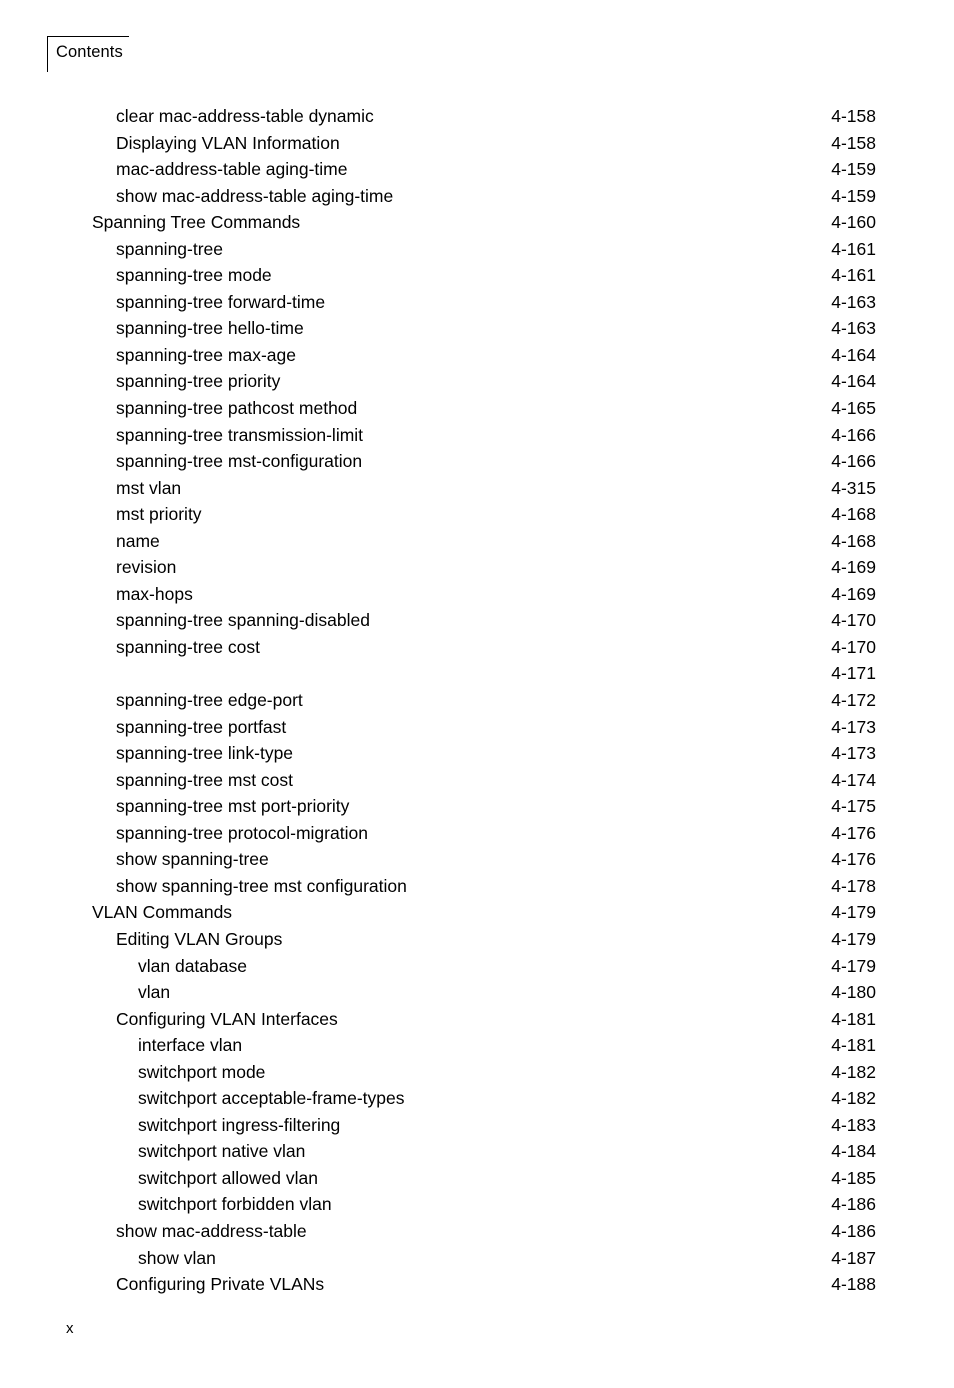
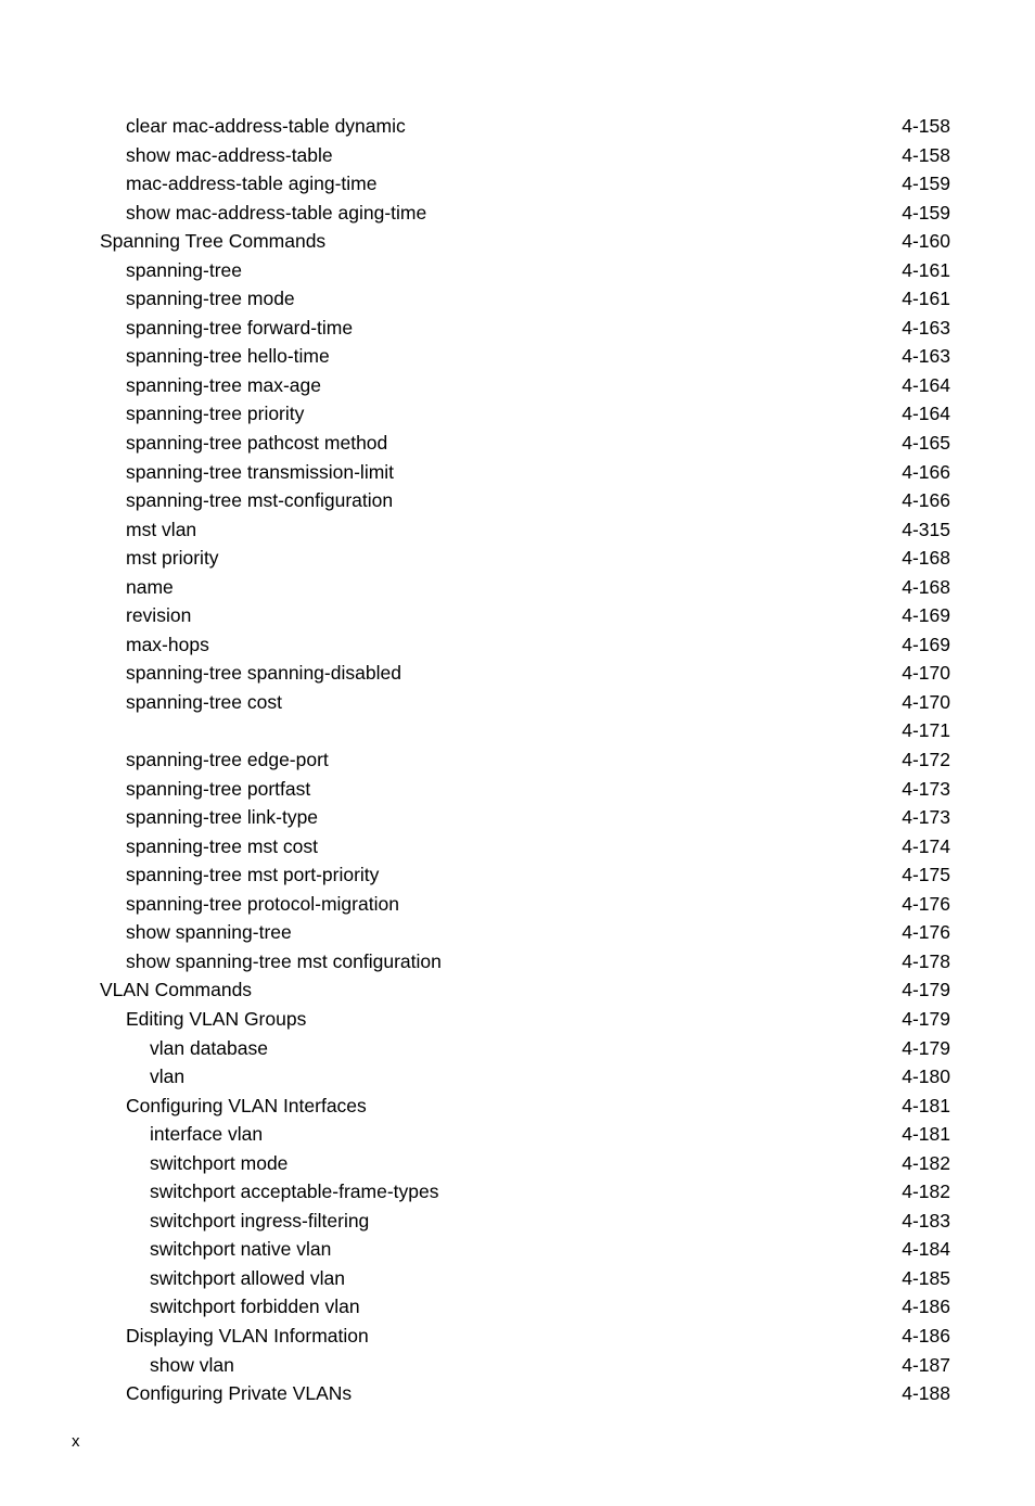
- Contents
  clear mac-address-table dynamic
  4-158
- Displaying VLAN Information
+ show mac-address-table
  4-158
  mac-address-table aging-time
  4-159
  show mac-address-table aging-time
  4-159
  Spanning Tree Commands
  4-160
  spanning-tree
  4-161
  spanning-tree mode
  4-161
  spanning-tree forward-time
  4-163
  spanning-tree hello-time
  4-163
  spanning-tree max-age
  4-164
  spanning-tree priority
  4-164
  spanning-tree pathcost method
  4-165
  spanning-tree transmission-limit
  4-166
  spanning-tree mst-configuration
  4-166
  mst vlan
  4-315
  mst priority
  4-168
  name
  4-168
  revision
  4-169
  max-hops
  4-169
  spanning-tree spanning-disabled
  4-170
  spanning-tree cost
  4-170
  4-171
  spanning-tree edge-port
  4-172
  spanning-tree portfast
  4-173
  spanning-tree link-type
  4-173
  spanning-tree mst cost
  4-174
  spanning-tree mst port-priority
  4-175
  spanning-tree protocol-migration
  4-176
  show spanning-tree
  4-176
  show spanning-tree mst configuration
  4-178
  VLAN Commands
  4-179
  Editing VLAN Groups
  4-179
  vlan database
  4-179
  vlan
  4-180
  Configuring VLAN Interfaces
  4-181
  interface vlan
  4-181
  switchport mode
  4-182
  switchport acceptable-frame-types
  4-182
  switchport ingress-filtering
  4-183
  switchport native vlan
  4-184
  switchport allowed vlan
  4-185
  switchport forbidden vlan
  4-186
- show mac-address-table
+ Displaying VLAN Information
  4-186
  show vlan
  4-187
  Configuring Private VLANs
  4-188
  x
